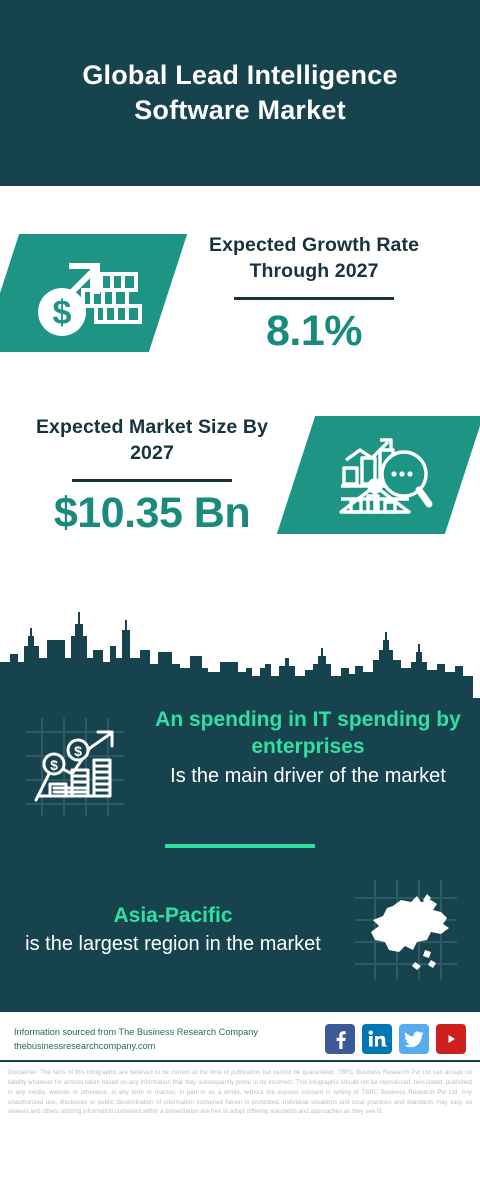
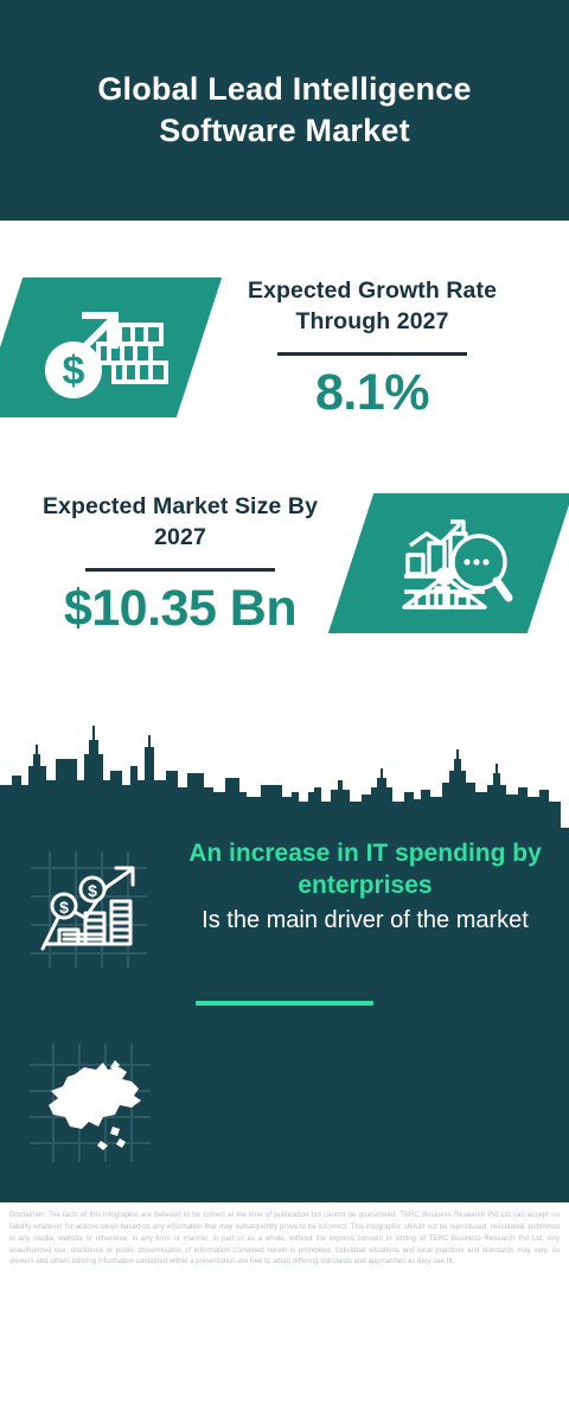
  Global Lead Intelligence Software Market
  $
  Expected Growth Rate Through 2027
  8.1%
  Expected Market Size By 2027
  $10.35 Bn
  $
  $
- An spending in IT spending by enterprises
+ An increase in IT spending by enterprises
  Is the main driver of the market
- Asia-Pacific
- is the largest region in the market
- Information sourced from The Business Research Company
- thebusinessresearchcompany.com
